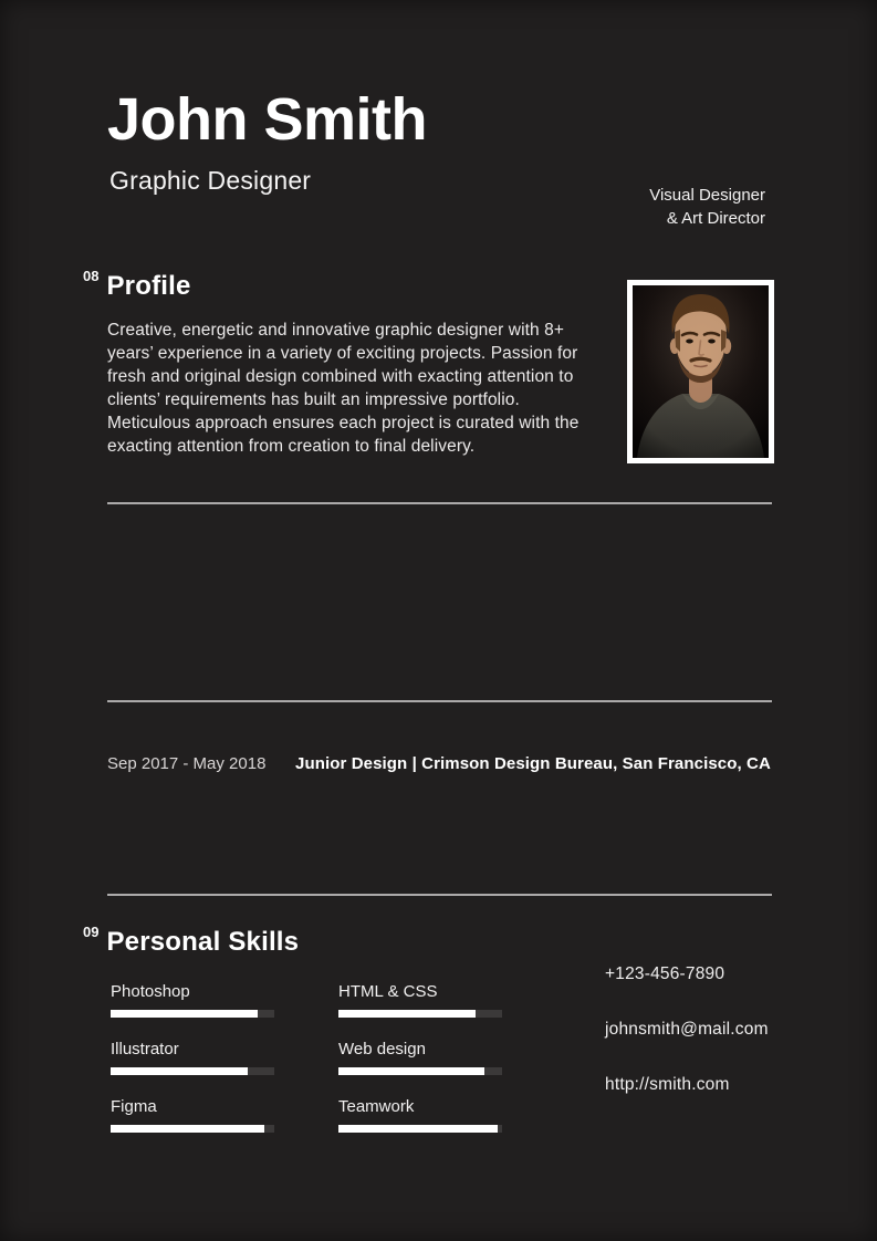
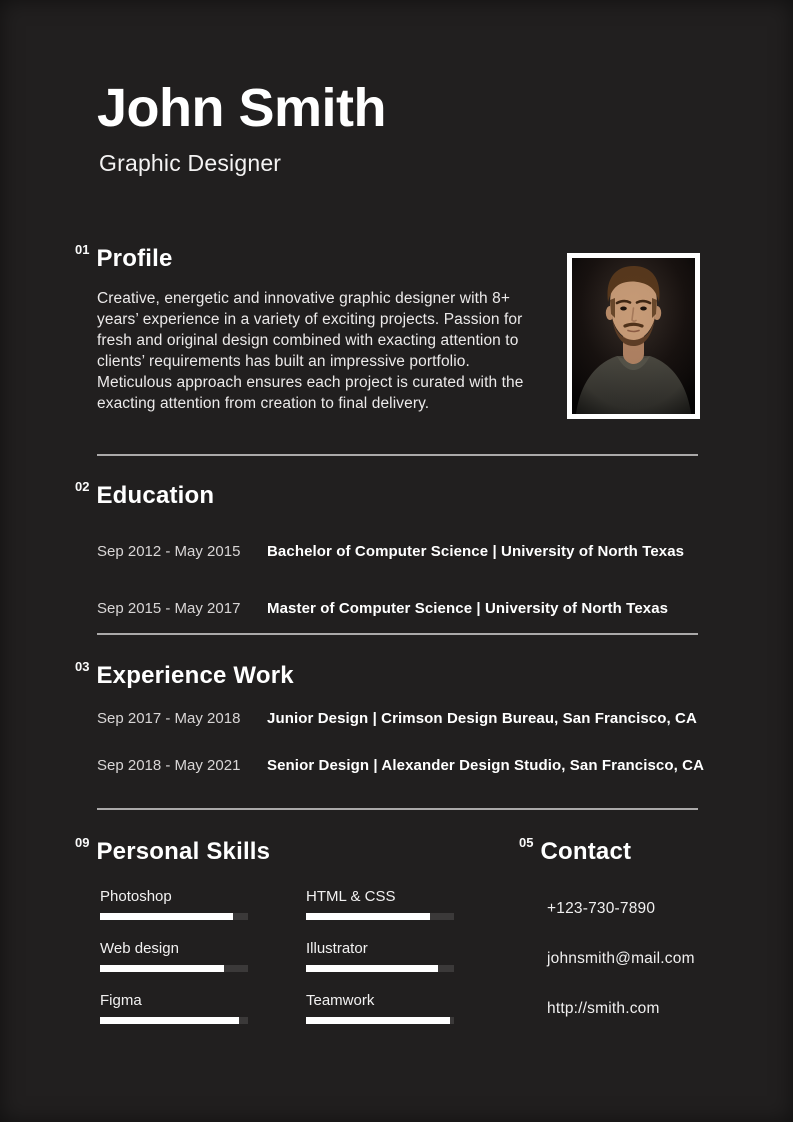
  John Smith
  Graphic Designer
- Visual Designer
- & Art Director
- 08
+ 01
  Profile
  Creative, energetic and innovative graphic designer with 8+ years’ experience in a variety of exciting projects. Passion for fresh and original design combined with exacting attention to clients’ requirements has built an impressive portfolio. Meticulous approach ensures each project is curated with the exacting attention from creation to final delivery.
+ 02
+ Education
+ Sep 2012 - May 2015
+ Bachelor of Computer Science | University of North Texas
+ Sep 2015 - May 2017
+ Master of Computer Science | University of North Texas
+ 03
+ Experience Work
  Sep 2017 - May 2018
  Junior Design | Crimson Design Bureau, San Francisco, CA
+ Sep 2018 - May 2021
+ Senior Design | Alexander Design Studio, San Francisco, CA
  09
  Personal Skills
  Photoshop
- Illustrator
+ Web design
  Figma
  HTML & CSS
- Web design
+ Illustrator
  Teamwork
+ 05
+ Contact
- +123-456-7890
+ +123-730-7890
  johnsmith@mail.com
  http://smith.com
